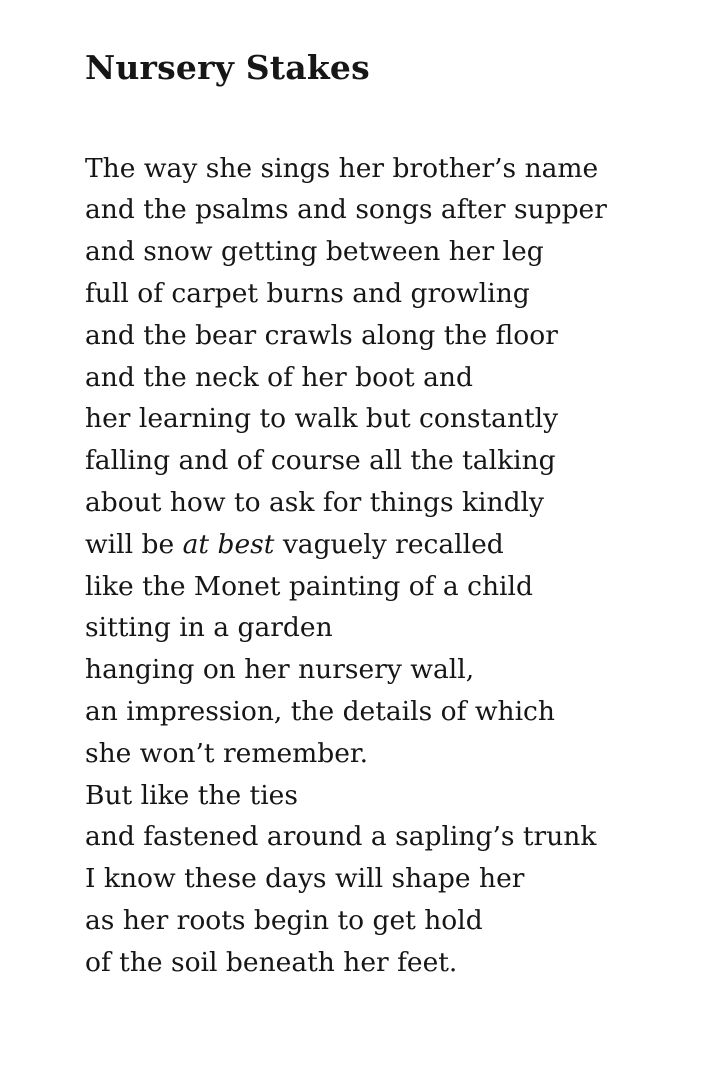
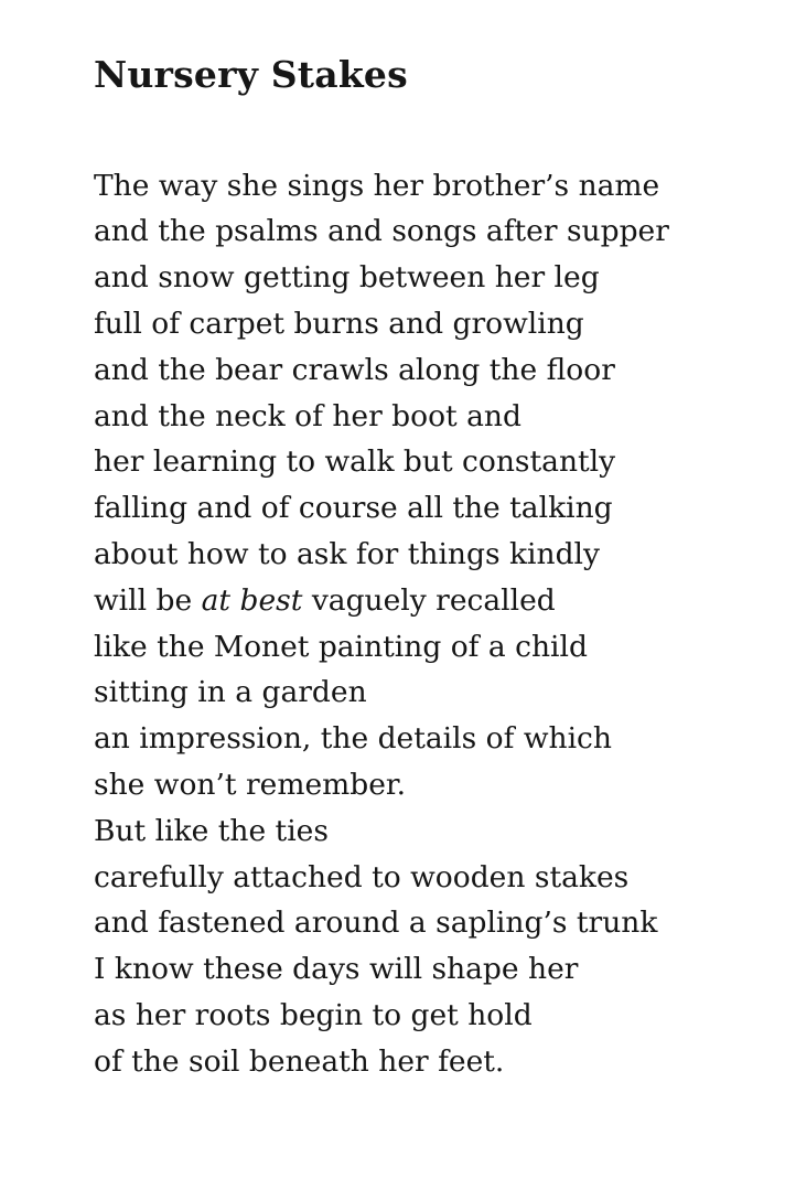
  Nursery Stakes
  The way she sings her brother’s name
  and the psalms and songs after supper
  and snow getting between her leg
  full of carpet burns and growling
  and the bear crawls along the floor
  and the neck of her boot and
  her learning to walk but constantly
  falling and of course all the talking
  about how to ask for things kindly
  will be at best vaguely recalled
  like the Monet painting of a child
  sitting in a garden
- hanging on her nursery wall,
  an impression, the details of which
  she won’t remember.
  But like the ties
+ carefully attached to wooden stakes
  and fastened around a sapling’s trunk
  I know these days will shape her
  as her roots begin to get hold
  of the soil beneath her feet.
